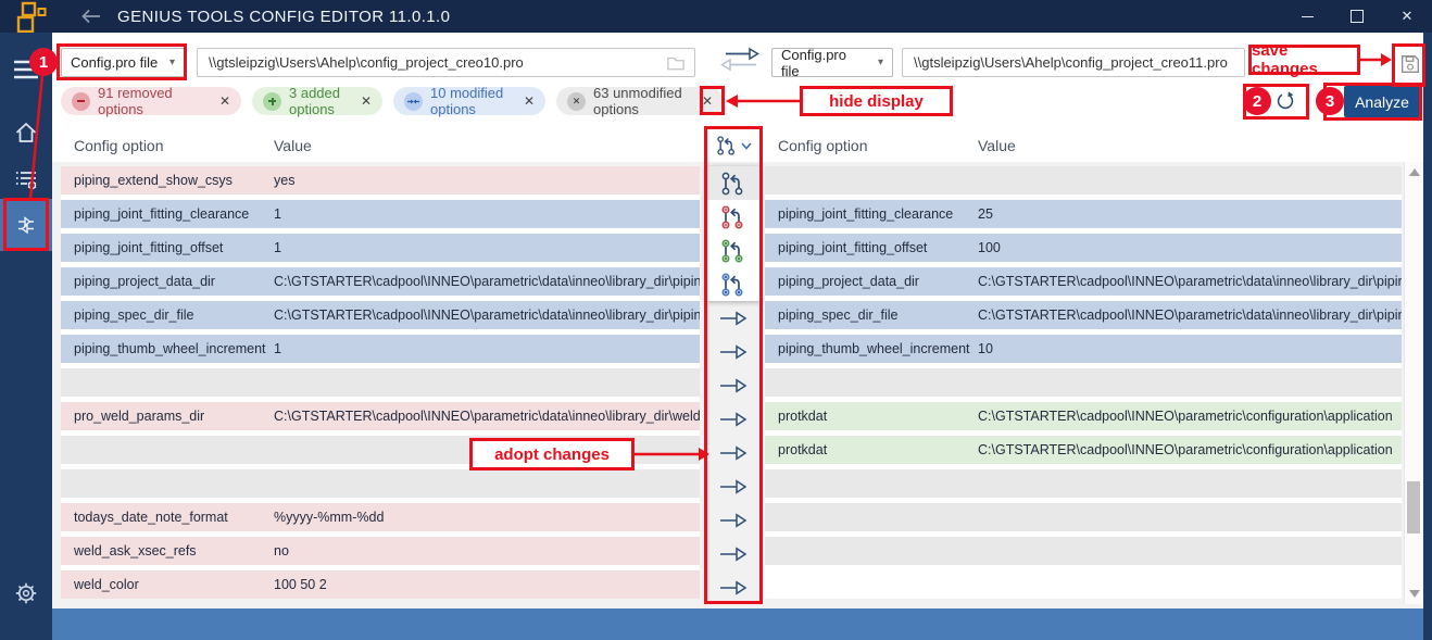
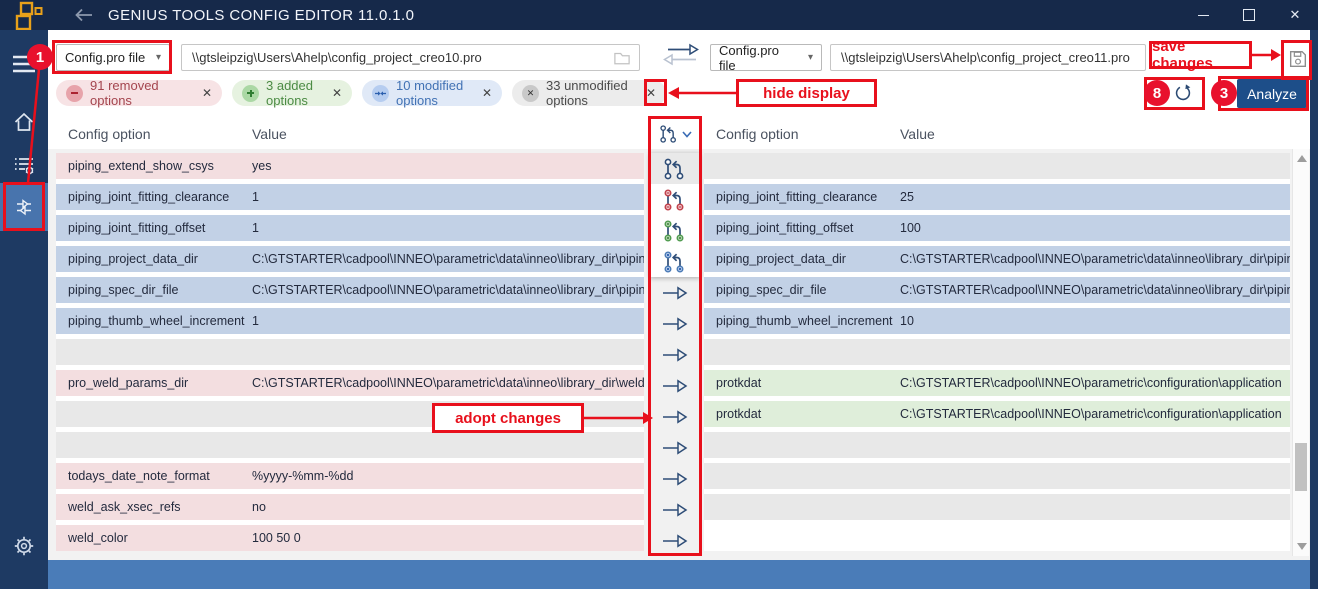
  GENIUS TOOLS CONFIG EDITOR 11.0.1.0
  ✕
  Config.pro file
  ▾
  \\gtsleipzig\Users\Ahelp\config_project_creo10.pro
  Config.pro file
  ▾
  \\gtsleipzig\Users\Ahelp\config_project_creo11.pro
  91 removed options
  ✕
  3 added options
  ✕
  10 modified options
  ✕
  ✕
- 63 unmodified options
+ 33 unmodified options
  ✕
  Analyze
  Config option
  Value
  piping_extend_show_csys
  yes
  piping_joint_fitting_clearance
  1
  piping_joint_fitting_offset
  1
  piping_project_data_dir
  C:\GTSTARTER\cadpool\INNEO\parametric\data\inneo\library_dir\pipin
  piping_spec_dir_file
  C:\GTSTARTER\cadpool\INNEO\parametric\data\inneo\library_dir\pipin
  piping_thumb_wheel_increment
  1
  pro_weld_params_dir
  C:\GTSTARTER\cadpool\INNEO\parametric\data\inneo\library_dir\weld
  todays_date_note_format
  %yyyy-%mm-%dd
  weld_ask_xsec_refs
  no
  weld_color
- 100 50 2
+ 100 50 0
  Config option
  Value
  piping_joint_fitting_clearance
  25
  piping_joint_fitting_offset
  100
  piping_project_data_dir
  C:\GTSTARTER\cadpool\INNEO\parametric\data\inneo\library_dir\pipin
  piping_spec_dir_file
  C:\GTSTARTER\cadpool\INNEO\parametric\data\inneo\library_dir\pipin
  piping_thumb_wheel_increment
  10
  protkdat
  C:\GTSTARTER\cadpool\INNEO\parametric\configuration\application
  protkdat
  C:\GTSTARTER\cadpool\INNEO\parametric\configuration\application
  save changes
  hide display
  adopt changes
  1
- 2
+ 8
  3
